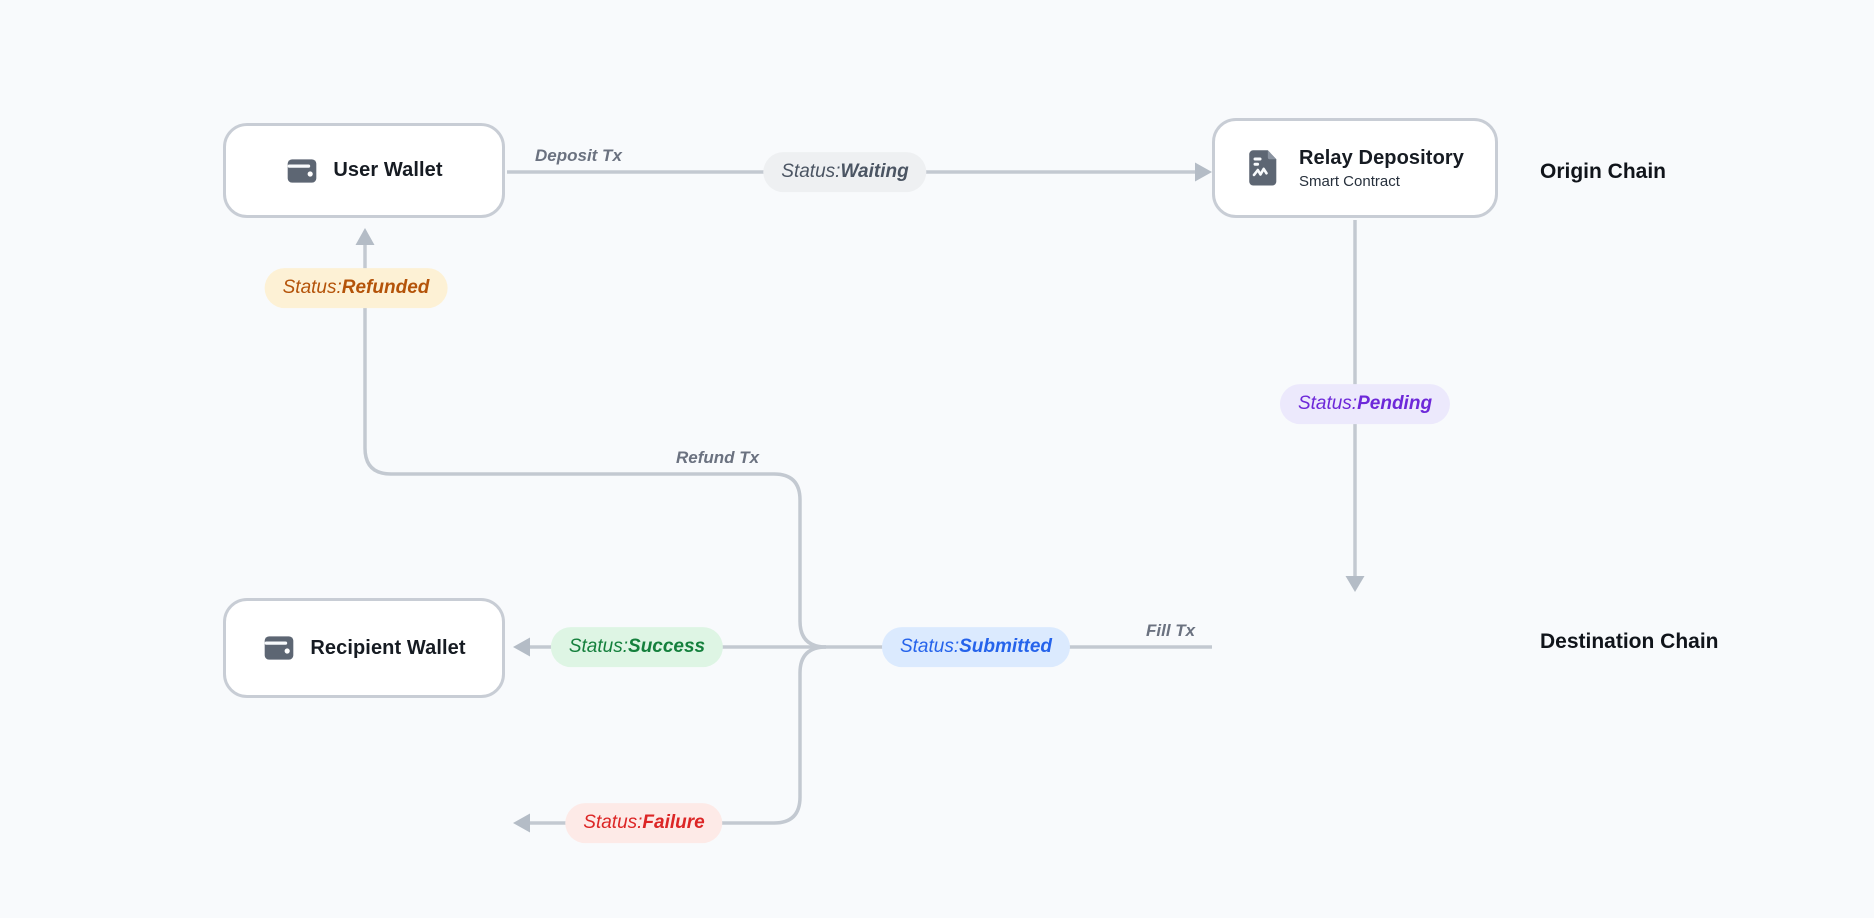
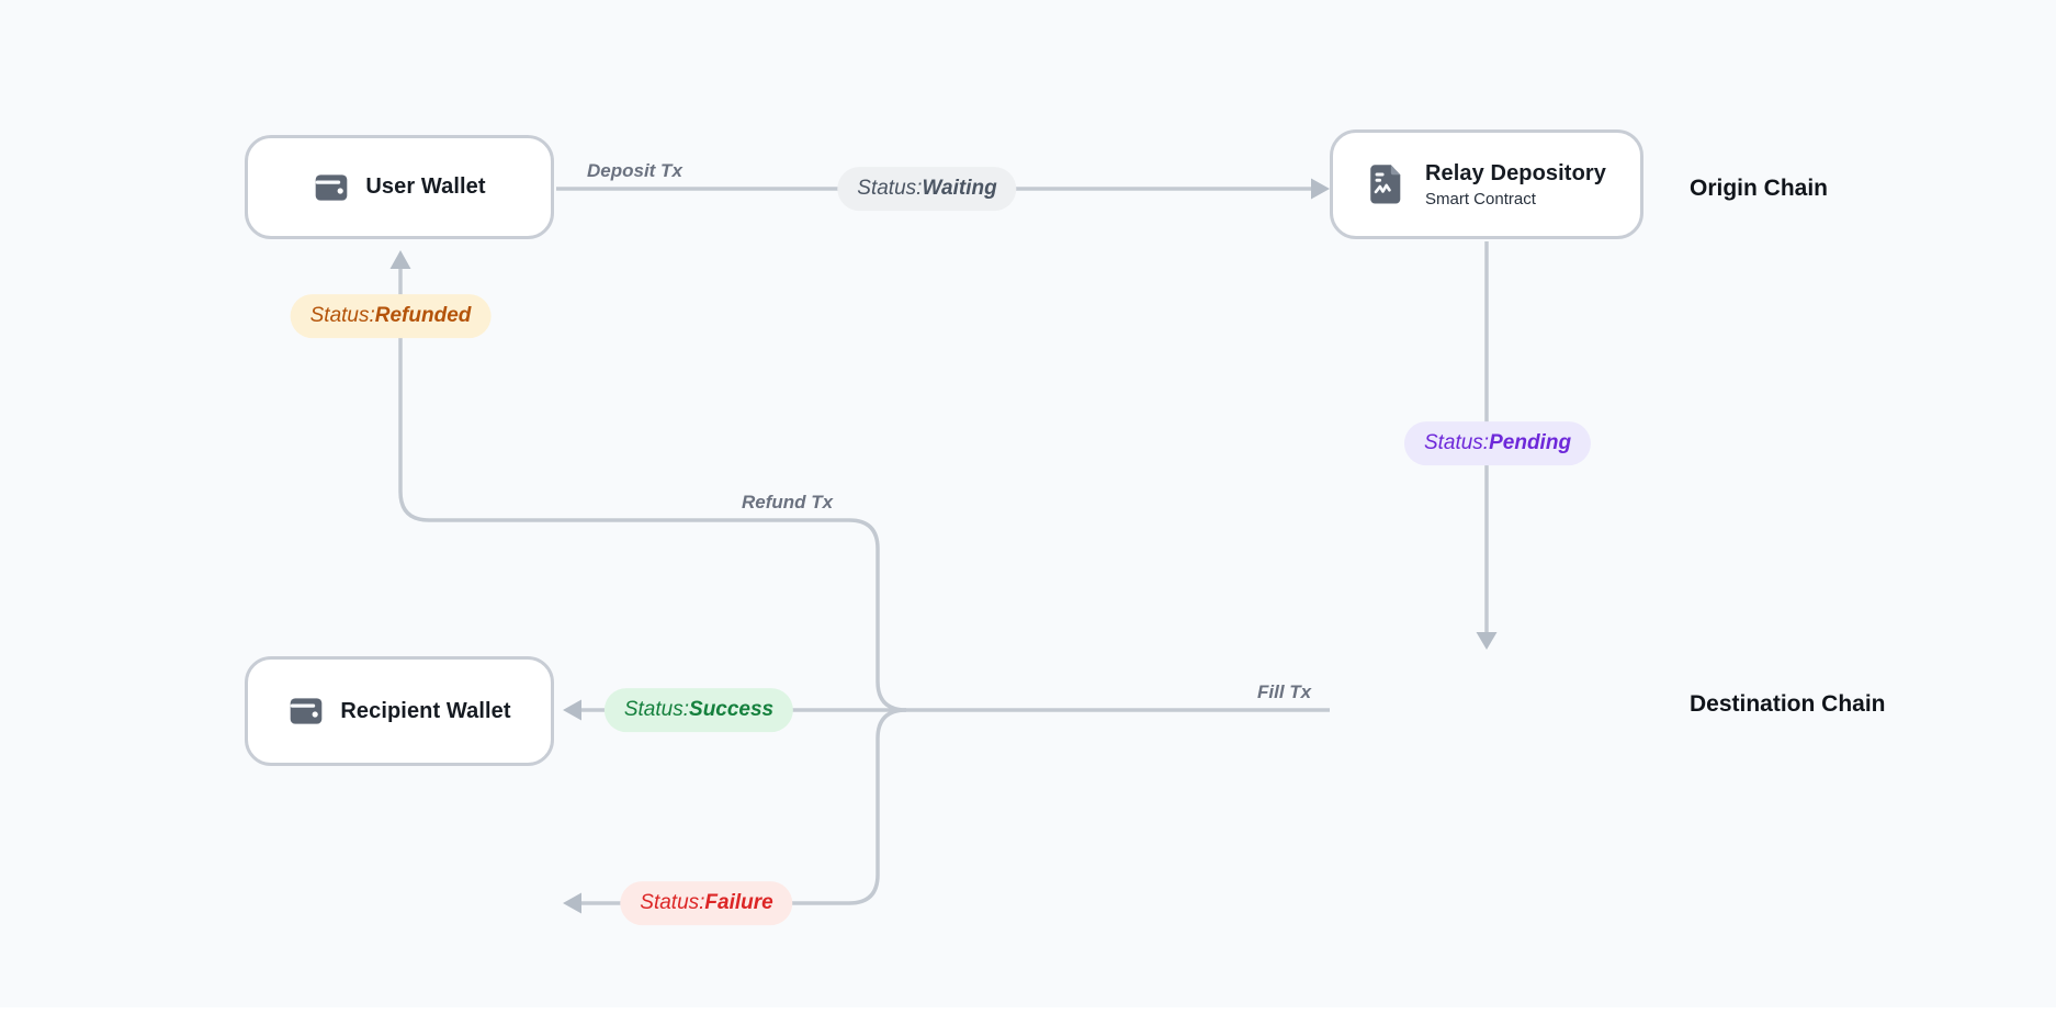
  User Wallet
  Relay Depository
  Smart Contract
  Recipient Wallet
  Origin Chain
  Destination Chain
  Deposit Tx
  Refund Tx
  Fill Tx
  Status:Waiting
  Status:Pending
  Status:Refunded
  Status:Success
- Status:Submitted
  Status:Failure
